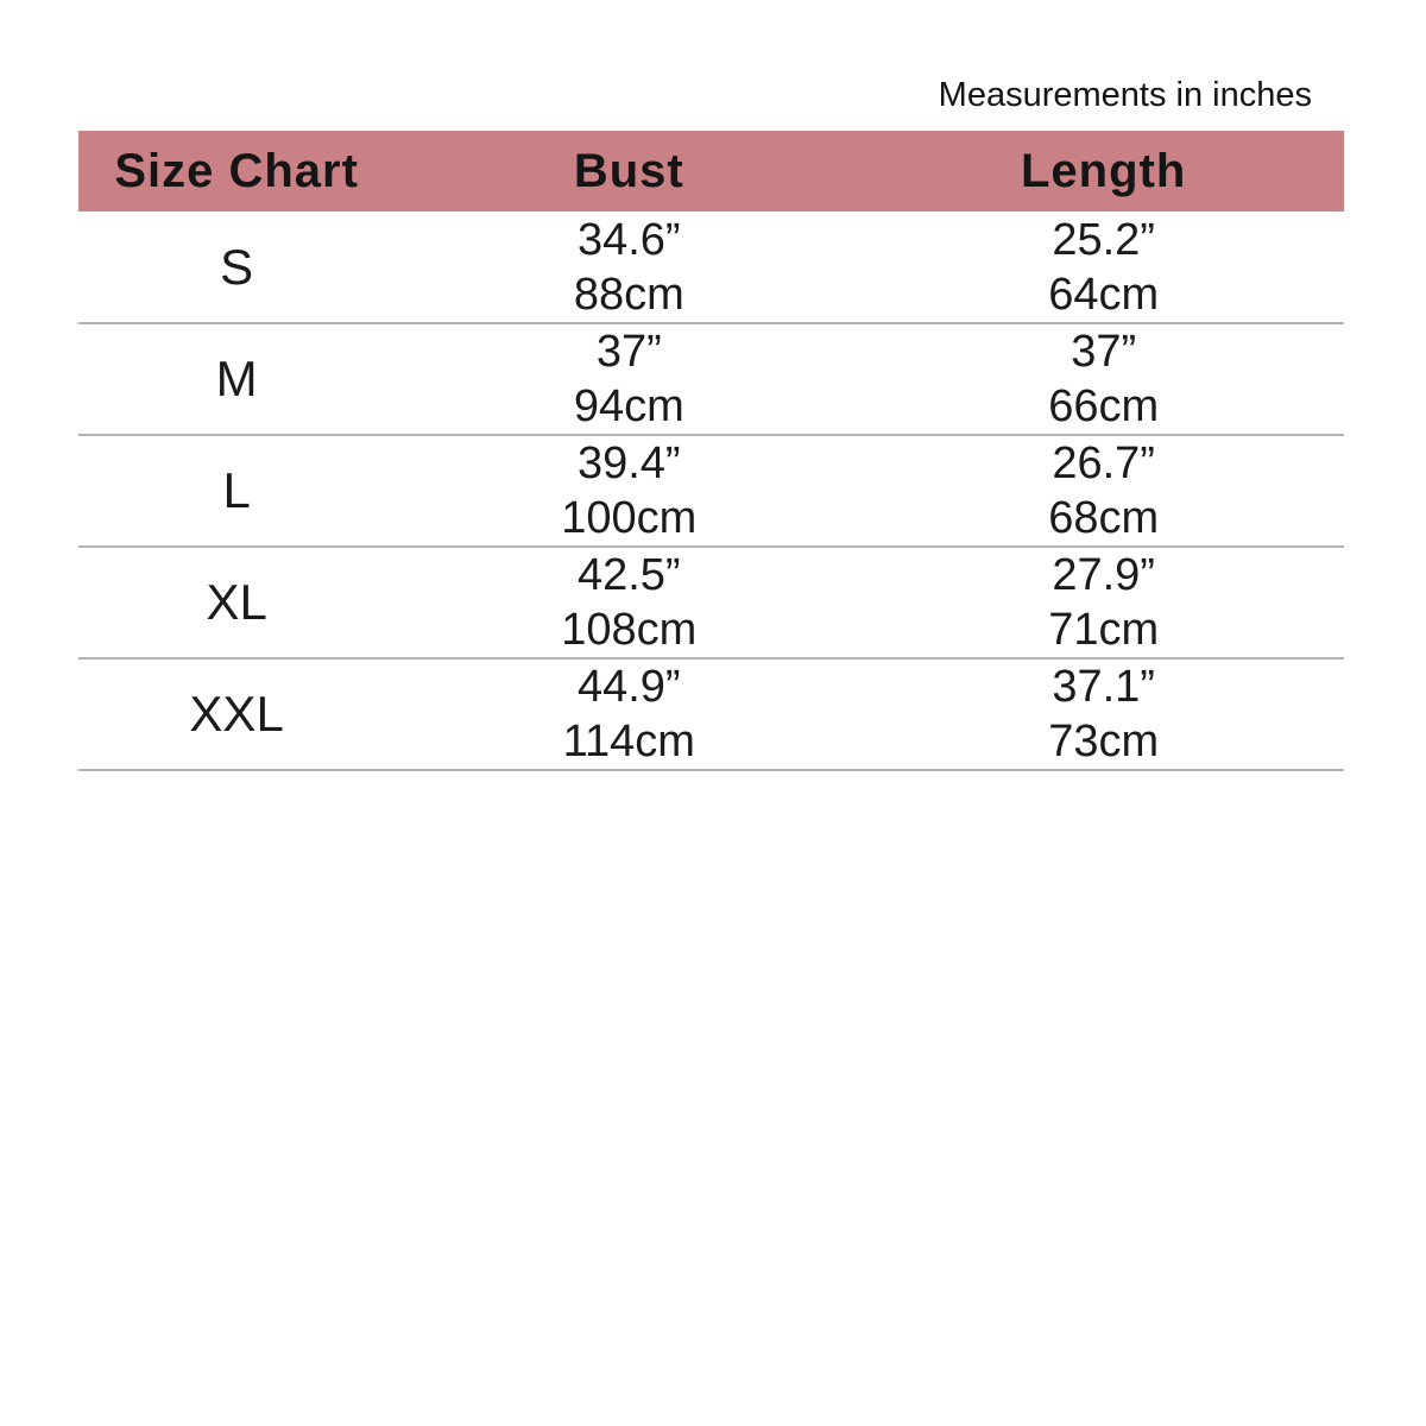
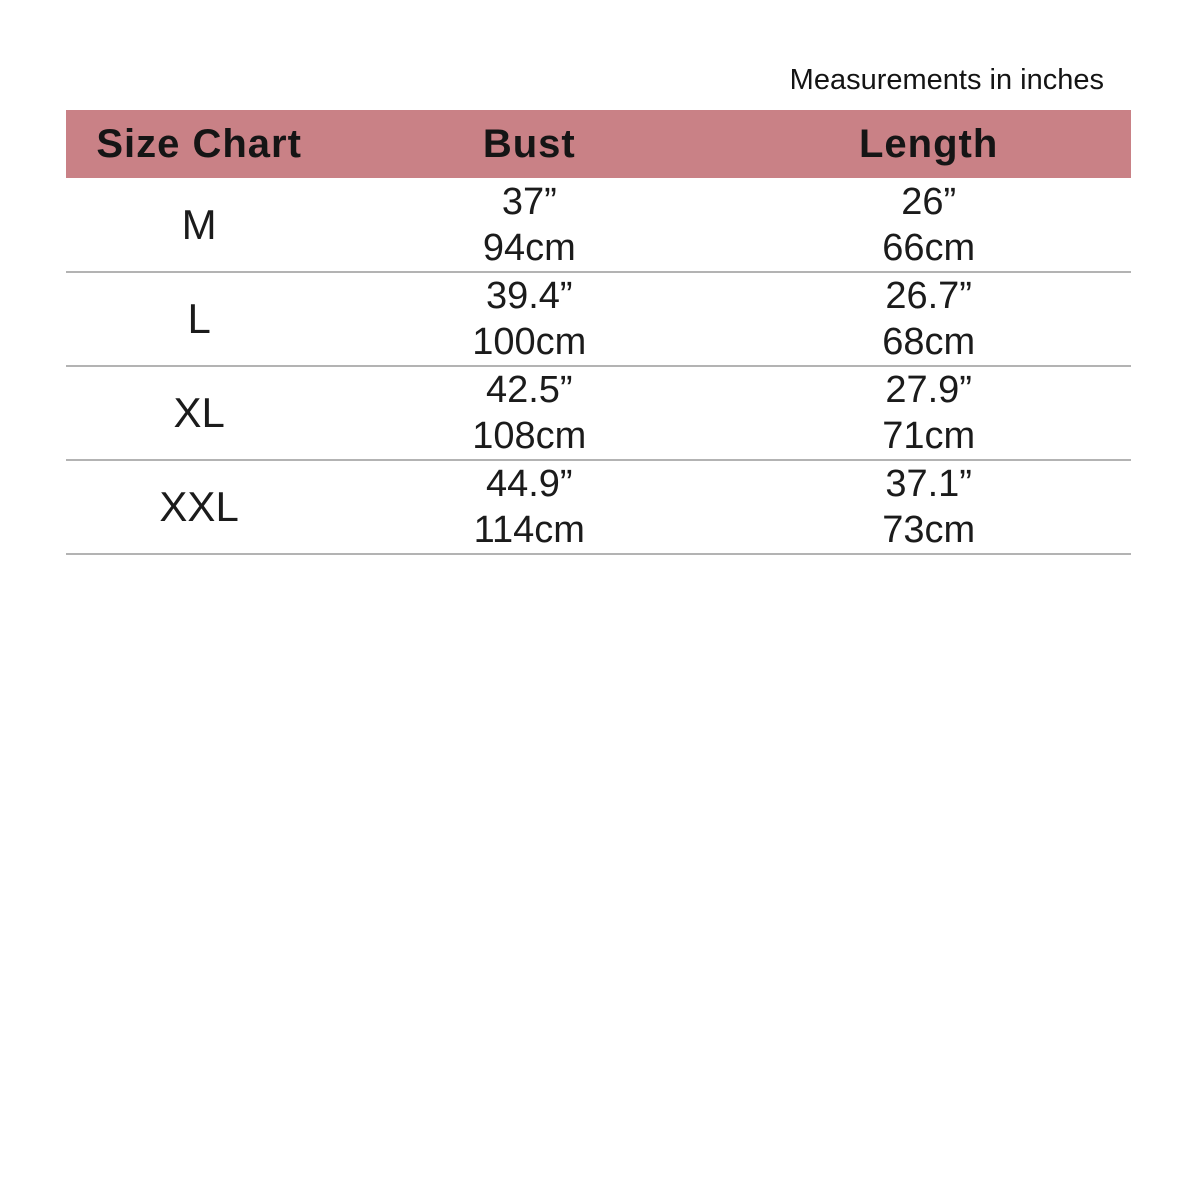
  Measurements in inches
  Size Chart	Bust	Length
- S	34.6”88cm	25.2”64cm
- M	37”94cm	37”66cm
+ M	37”94cm	26”66cm
  L	39.4”100cm	26.7”68cm
  XL	42.5”108cm	27.9”71cm
  XXL	44.9”114cm	37.1”73cm
